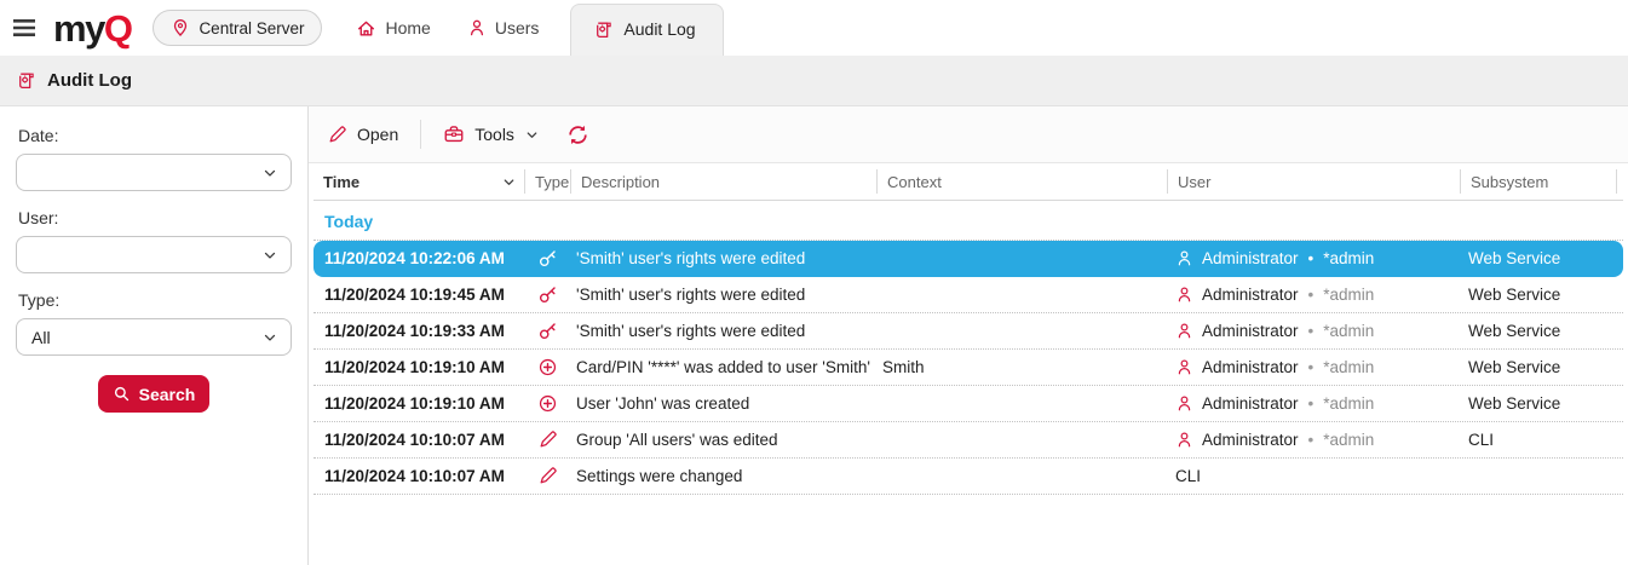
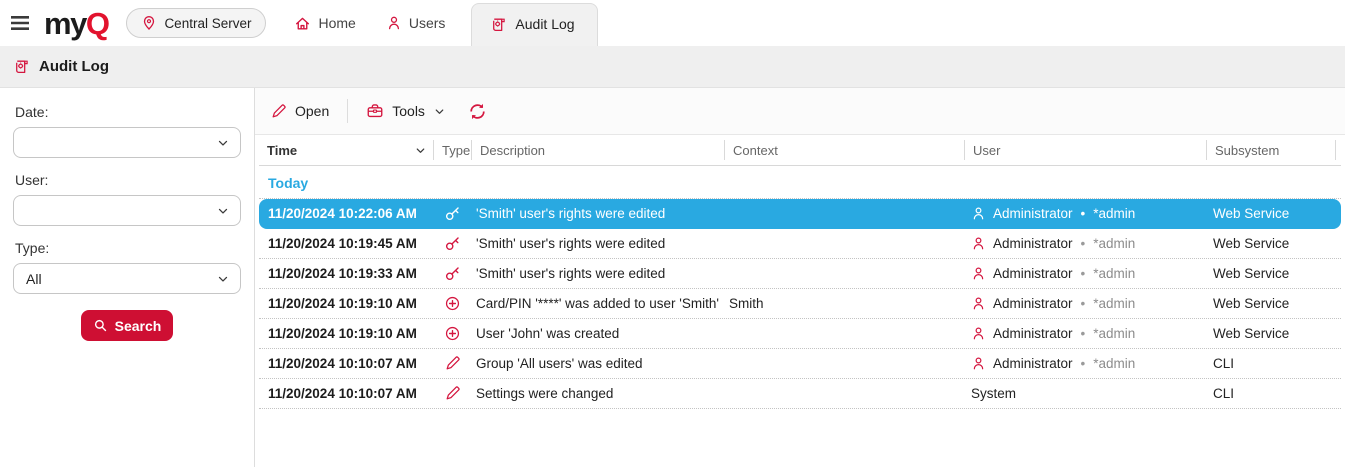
  my
  Q
  Central Server
  Home
  Users
  Audit Log
  Audit Log
  Date:
  User:
  Type:
  All
  Search
  Open
  Tools
  Time
  Type
  Description
  Context
  User
  Subsystem
  Today
  11/20/2024 10:22:06 AM
  'Smith' user's rights were edited
  Administrator
  •
  *admin
  Web Service
  11/20/2024 10:19:45 AM
  'Smith' user's rights were edited
  Administrator
  •
  *admin
  Web Service
  11/20/2024 10:19:33 AM
  'Smith' user's rights were edited
  Administrator
  •
  *admin
  Web Service
  11/20/2024 10:19:10 AM
  Card/PIN '****' was added to user 'Smith'
  Smith
  Administrator
  •
  *admin
  Web Service
  11/20/2024 10:19:10 AM
  User 'John' was created
  Administrator
  •
  *admin
  Web Service
  11/20/2024 10:10:07 AM
  Group 'All users' was edited
  Administrator
  •
  *admin
  CLI
  11/20/2024 10:10:07 AM
  Settings were changed
+ System
  CLI
